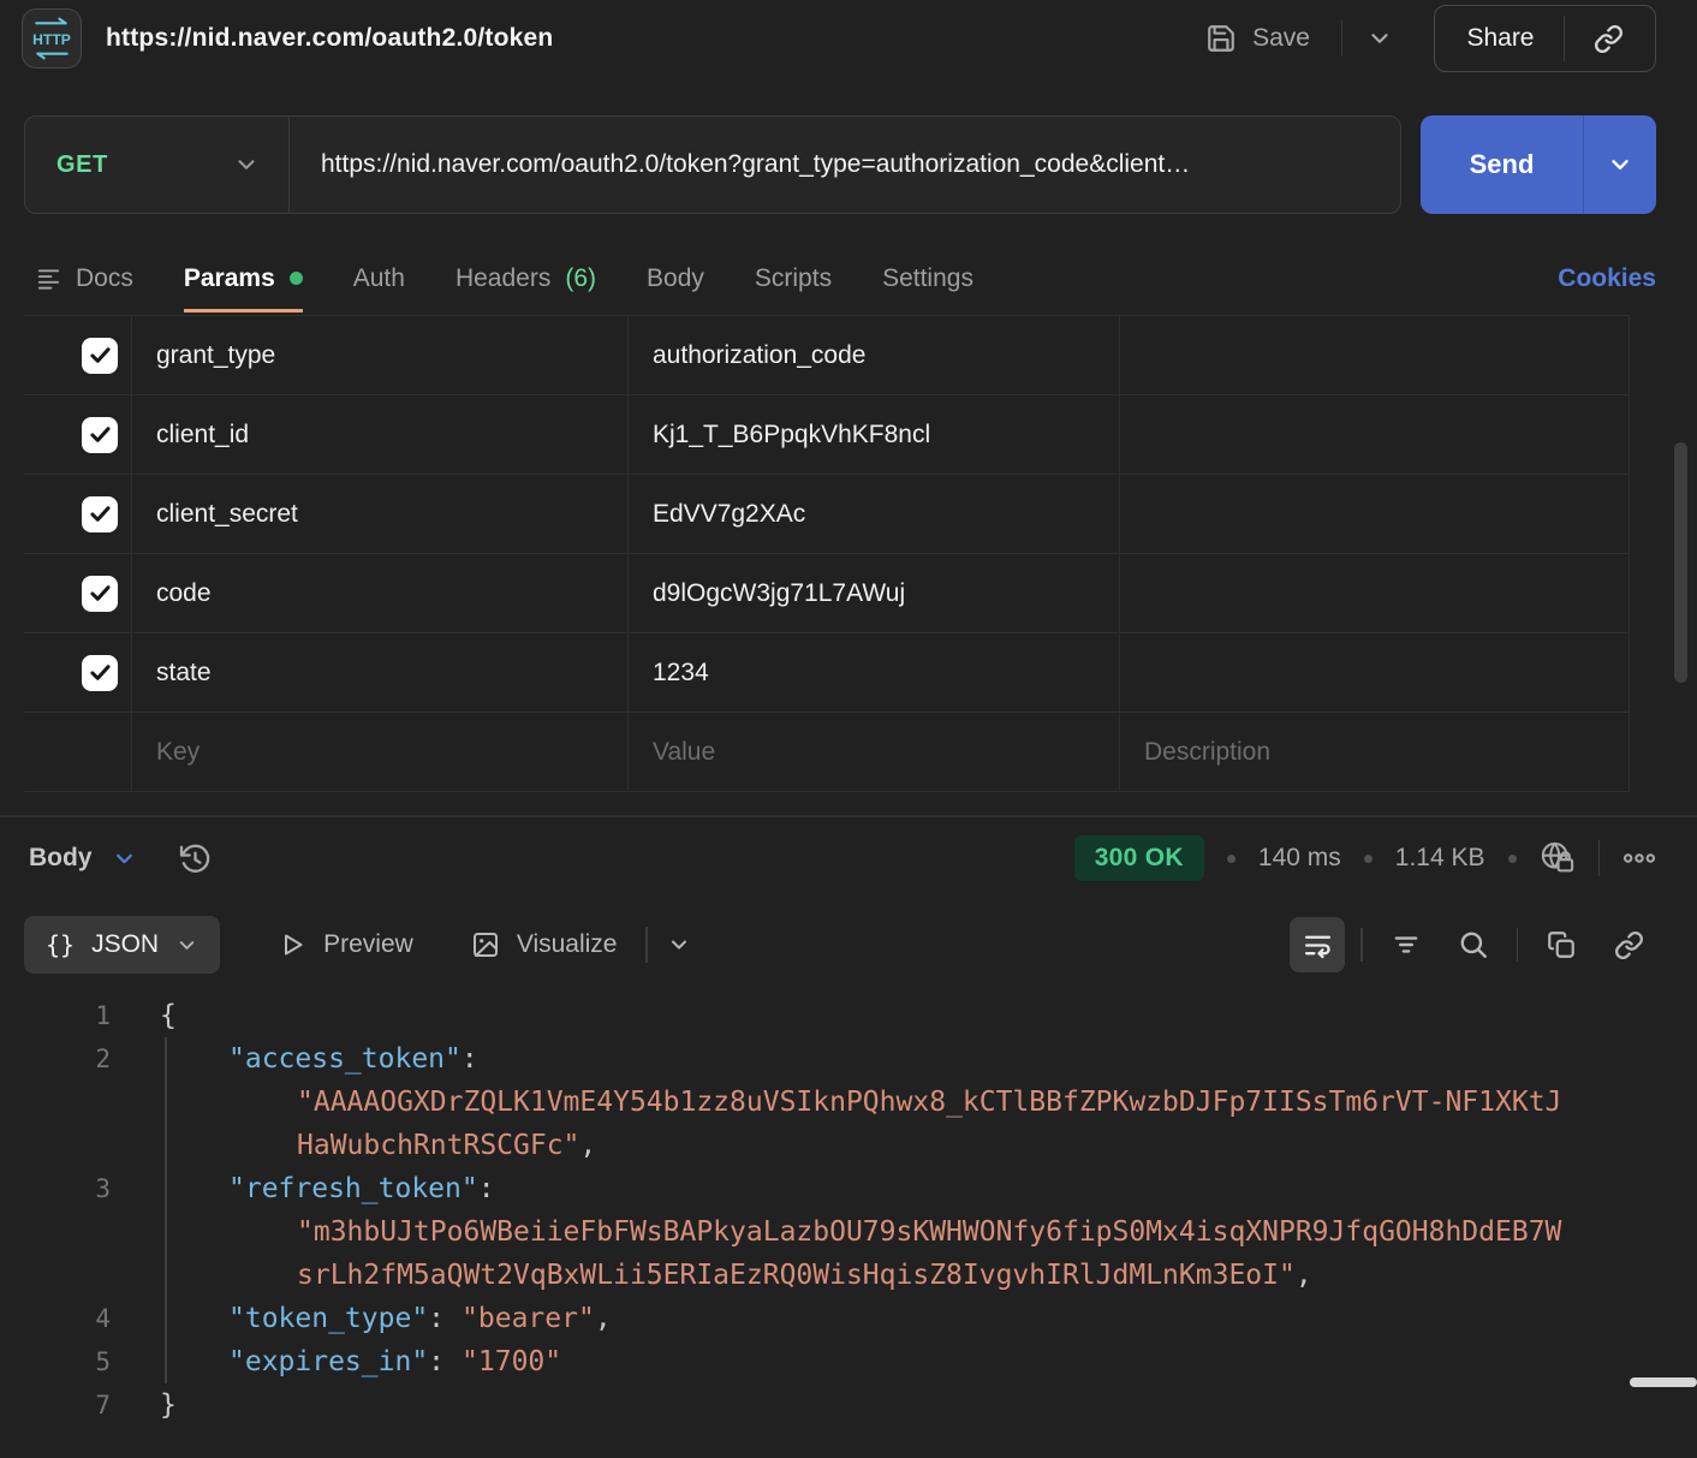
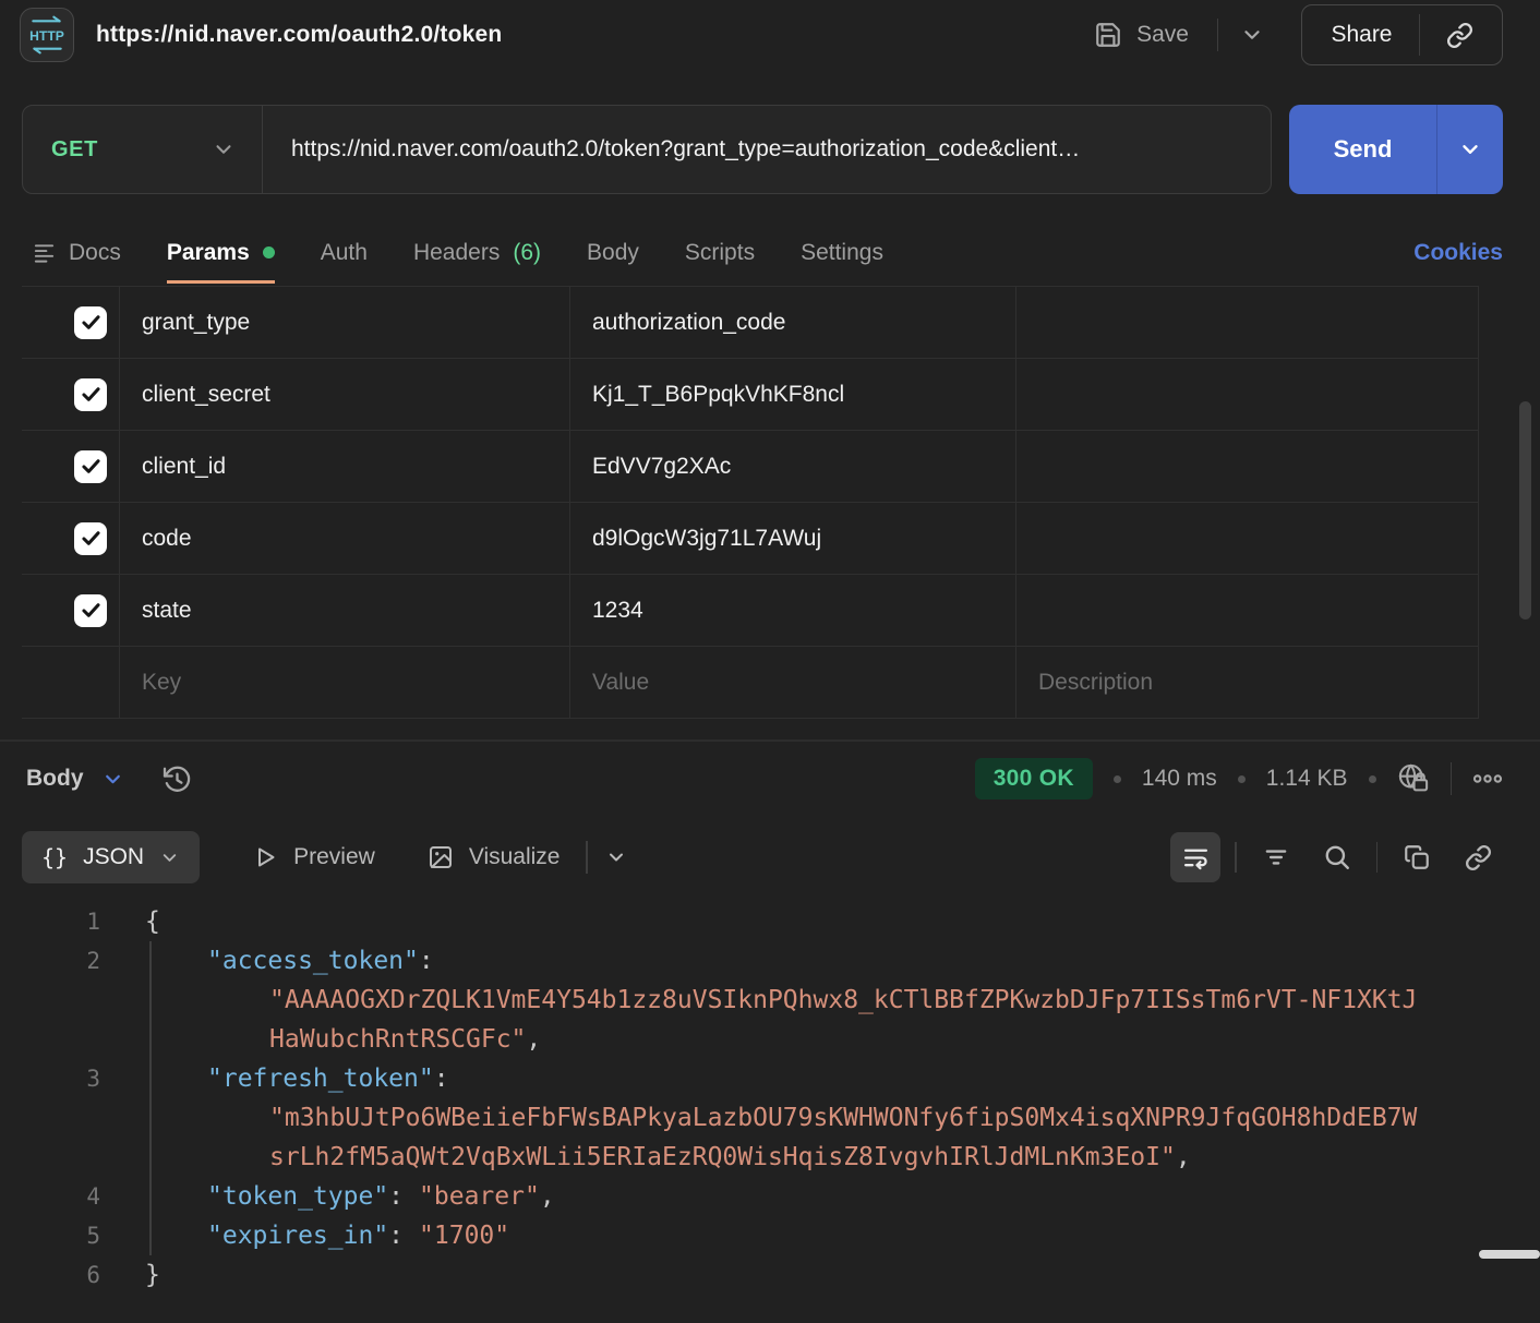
  HTTP
  https://nid.naver.com/oauth2.0/token
  Save
  Share
  GET
  https://nid.naver.com/oauth2.0/token?grant_type=authorization_code&client…
  Send
  Docs
  Params
  Auth
  Headers
  (6)
  Body
  Scripts
  Settings
  Cookies
  grant_type
  authorization_code
- client_id
+ client_secret
  Kj1_T_B6PpqkVhKF8ncl
- client_secret
+ client_id
  EdVV7g2XAc
  code
  d9lOgcW3jg71L7AWuj
  state
  1234
  Key
  Value
  Description
  Body
  300 OK
  140 ms
  1.14 KB
  {}
  JSON
  Preview
  Visualize
  1
  {
  2
  "access_token"
  :
  "AAAAOGXDrZQLK1VmE4Y54b1zz8uVSIknPQhwx8_kCTlBBfZPKwzbDJFp7IISsTm6rVT-NF1XKtJ
  HaWubchRntRSCGFc"
  ,
  3
  "refresh_token"
  :
  "m3hbUJtPo6WBeiieFbFWsBAPkyaLazbOU79sKWHWONfy6fipS0Mx4isqXNPR9JfqGOH8hDdEB7W
  srLh2fM5aQWt2VqBxWLii5ERIaEzRQ0WisHqisZ8IvgvhIRlJdMLnKm3EoI"
  ,
  4
  "token_type"
  :
  "bearer"
  ,
  5
  "expires_in"
  :
  "1700"
- 7
+ 6
  }
